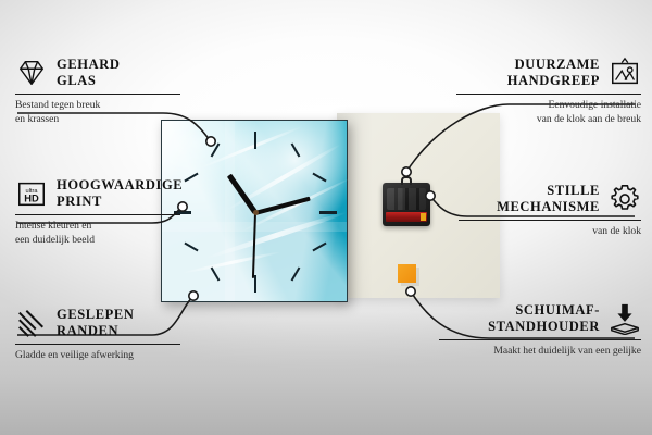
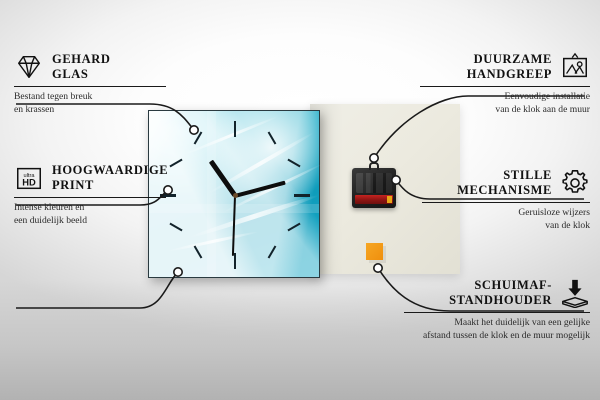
  GEHARD
  GLAS
  Bestand tegen breuk
  en krassen
  HD
  HOOGWAARDIGE
  PRINT
  Intense kleuren en
  een duidelijk beeld
- GESLEPEN
- RANDEN
- Gladde en veilige afwerking
  DUURZAME
  HANDGREEP
  Eenvoudige installatie
- van de klok aan de breuk
+ van de klok aan de muur
  STILLE
  MECHANISME
+ Geruisloze wijzers
  van de klok
  SCHUIMAF-
  STANDHOUDER
  Maakt het duidelijk van een gelijke
+ afstand tussen de klok en de muur mogelijk
